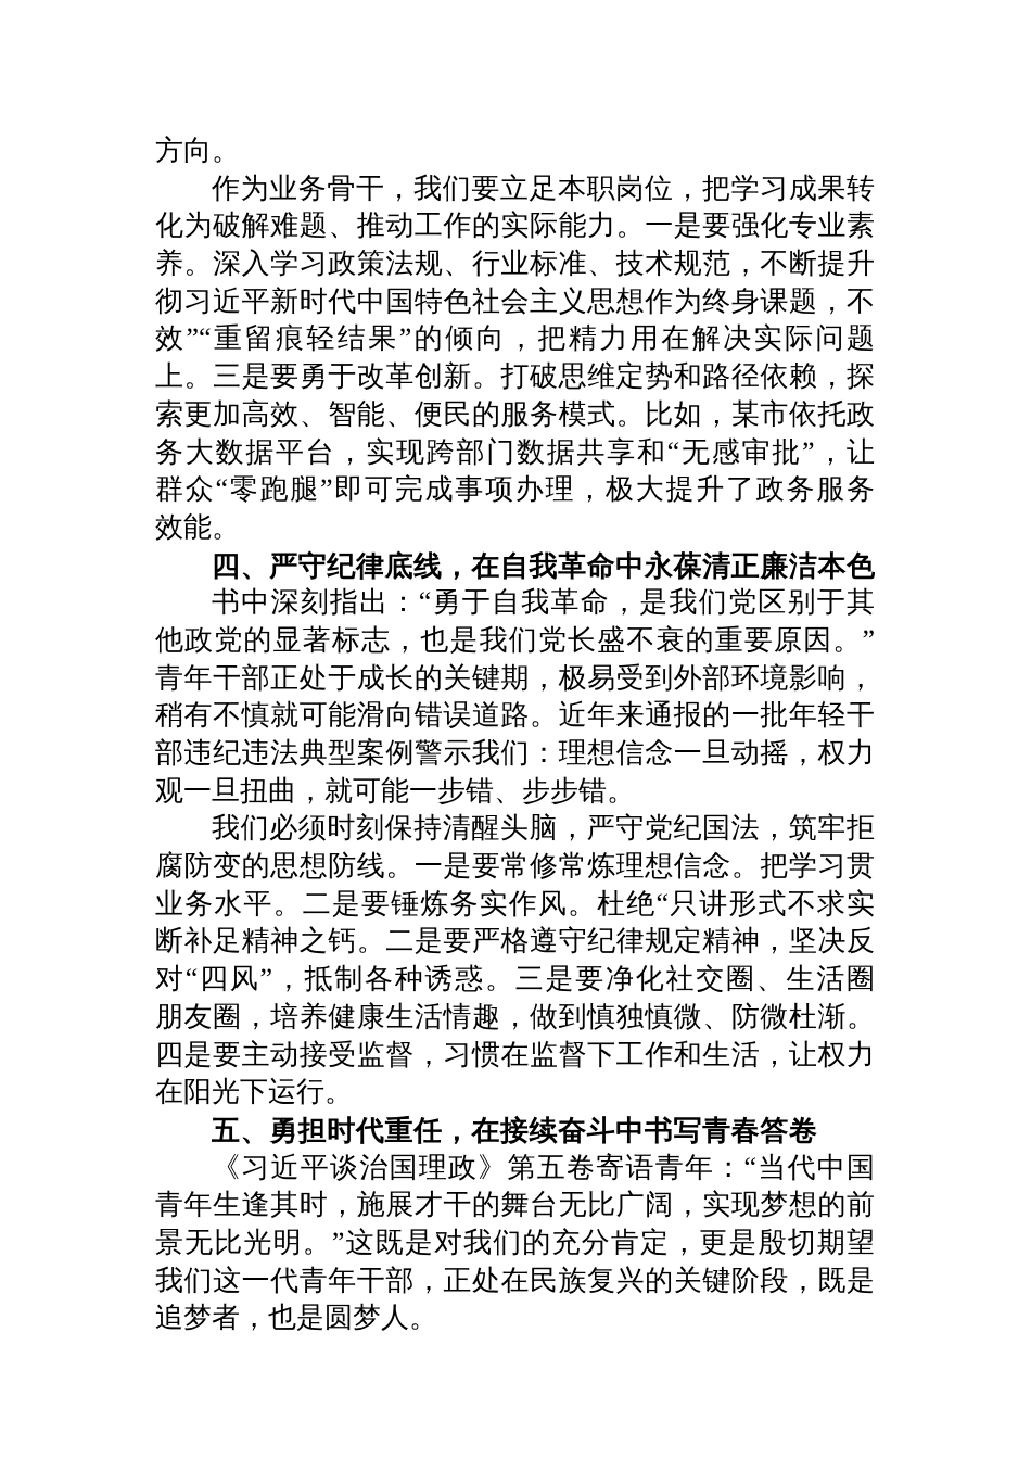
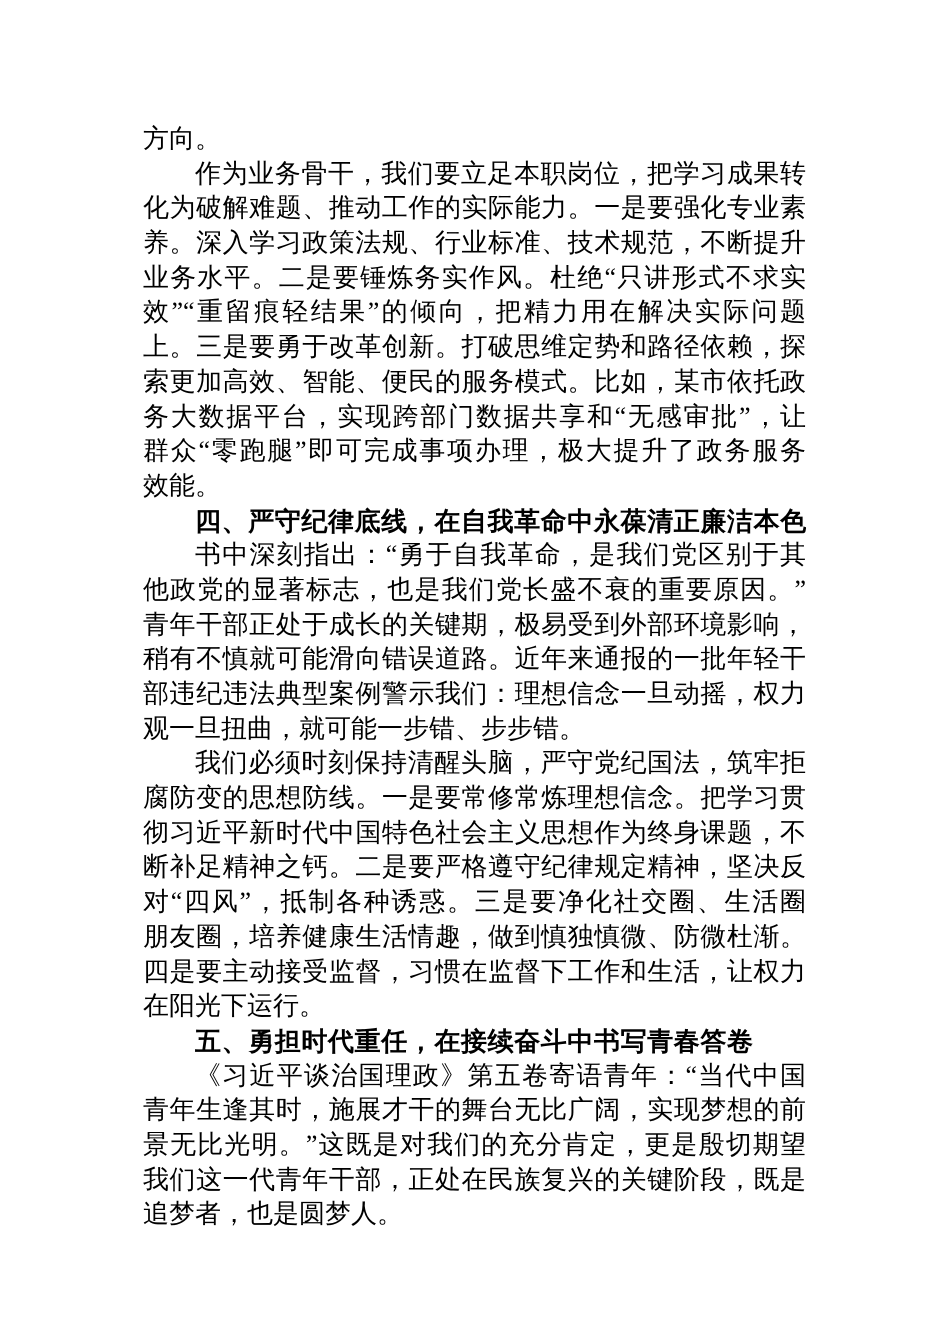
  方向。
  作为业务骨干，我们要立足本职岗位，把学习成果转
  化为破解难题、推动工作的实际能力。一是要强化专业素
  养。深入学习政策法规、行业标准、技术规范，不断提升
- 彻习近平新时代中国特色社会主义思想作为终身课题，不
+ 业务水平。二是要锤炼务实作风。杜绝“只讲形式不求实
  效”“重留痕轻结果”的倾向，把精力用在解决实际问题
  上。三是要勇于改革创新。打破思维定势和路径依赖，探
  索更加高效、智能、便民的服务模式。比如，某市依托政
  务大数据平台，实现跨部门数据共享和“无感审批”，让
  群众“零跑腿”即可完成事项办理，极大提升了政务服务
  效能。
  四、严守纪律底线，在自我革命中永葆清正廉洁本色
  书中深刻指出：“勇于自我革命，是我们党区别于其
  他政党的显著标志，也是我们党长盛不衰的重要原因。”
  青年干部正处于成长的关键期，极易受到外部环境影响，
  稍有不慎就可能滑向错误道路。近年来通报的一批年轻干
  部违纪违法典型案例警示我们：理想信念一旦动摇，权力
  观一旦扭曲，就可能一步错、步步错。
  我们必须时刻保持清醒头脑，严守党纪国法，筑牢拒
  腐防变的思想防线。一是要常修常炼理想信念。把学习贯
- 业务水平。二是要锤炼务实作风。杜绝“只讲形式不求实
+ 彻习近平新时代中国特色社会主义思想作为终身课题，不
  断补足精神之钙。二是要严格遵守纪律规定精神，坚决反
  对“四风”，抵制各种诱惑。三是要净化社交圈、生活圈
  朋友圈，培养健康生活情趣，做到慎独慎微、防微杜渐。
  四是要主动接受监督，习惯在监督下工作和生活，让权力
  在阳光下运行。
  五、勇担时代重任，在接续奋斗中书写青春答卷
  《习近平谈治国理政》第五卷寄语青年：“当代中国
  青年生逢其时，施展才干的舞台无比广阔，实现梦想的前
  景无比光明。”这既是对我们的充分肯定，更是殷切期望
  我们这一代青年干部，正处在民族复兴的关键阶段，既是
  追梦者，也是圆梦人。
